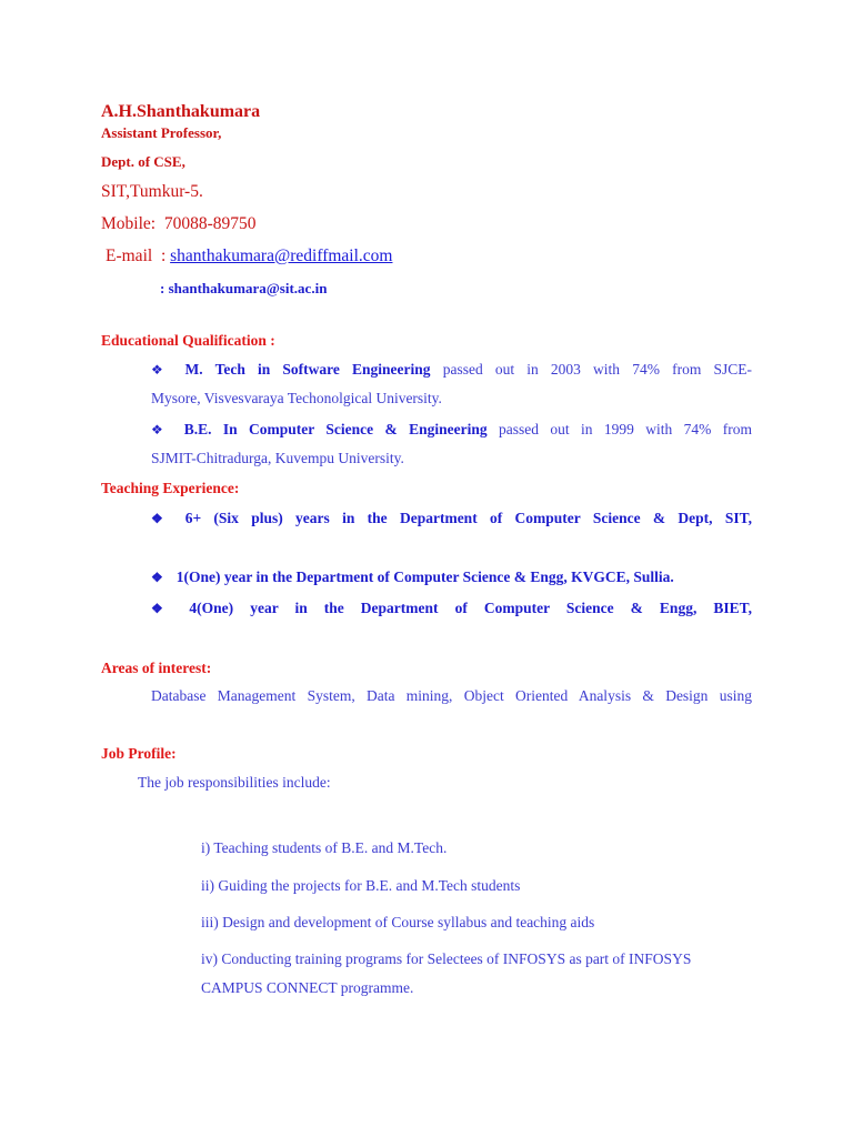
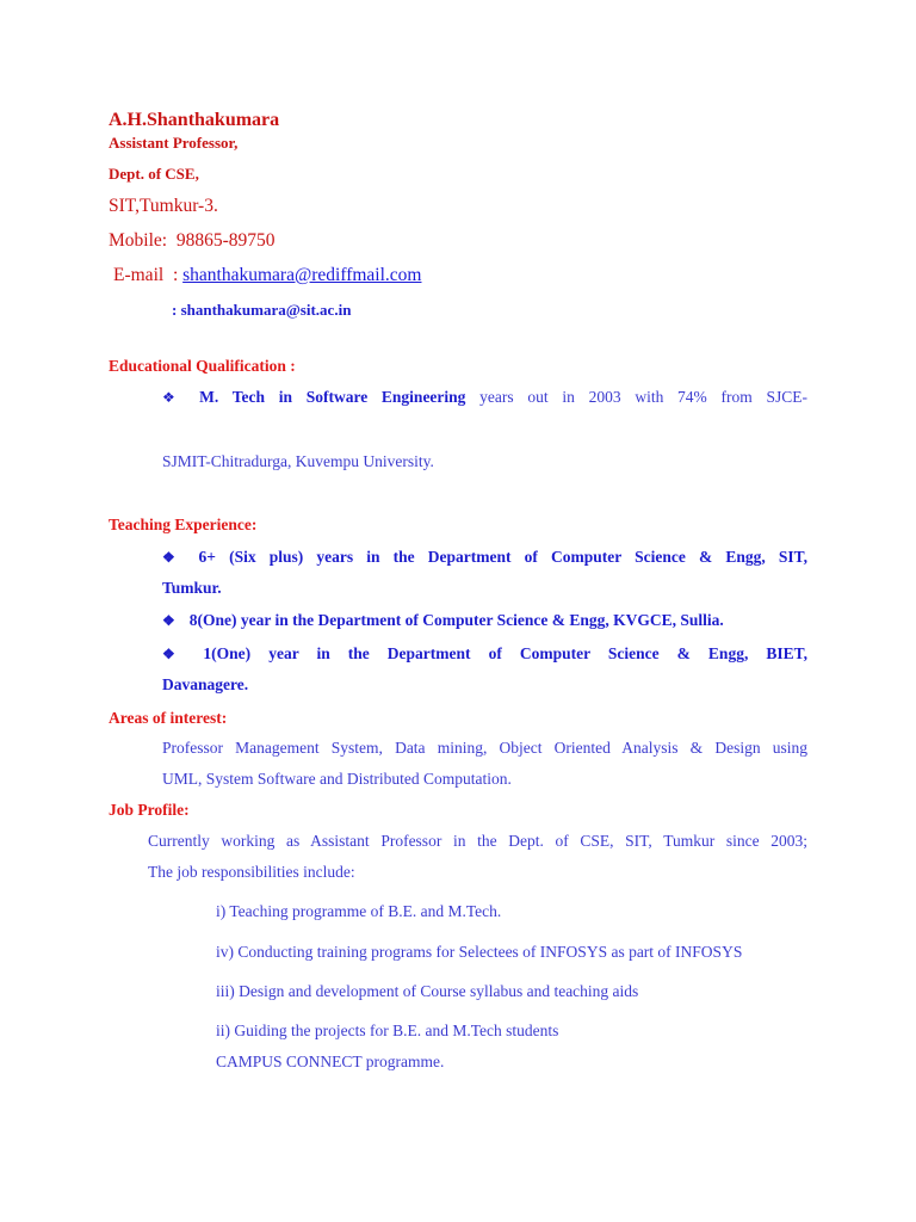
  A.H.Shanthakumara
  Assistant Professor,
  Dept. of CSE,
- SIT,Tumkur-5.
+ SIT,Tumkur-3.
- Mobile: 70088-89750
+ Mobile: 98865-89750
  E-mail : shanthakumara@rediffmail.com
  : shanthakumara@sit.ac.in
  Educational Qualification :
- ❖ M. Tech in Software Engineering passed out in 2003 with 74% from SJCE-
+ ❖ M. Tech in Software Engineering years out in 2003 with 74% from SJCE-
- Mysore, Visvesvaraya Techonolgical University.
- ❖ B.E. In Computer Science & Engineering passed out in 1999 with 74% from
  SJMIT-Chitradurga, Kuvempu University.
  Teaching Experience:
- ❖ 6+ (Six plus) years in the Department of Computer Science & Dept, SIT,
+ ❖ 6+ (Six plus) years in the Department of Computer Science & Engg, SIT,
+ Tumkur.
- ❖ 1(One) year in the Department of Computer Science & Engg, KVGCE, Sullia.
+ ❖ 8(One) year in the Department of Computer Science & Engg, KVGCE, Sullia.
- ❖ 4(One) year in the Department of Computer Science & Engg, BIET,
+ ❖ 1(One) year in the Department of Computer Science & Engg, BIET,
+ Davanagere.
  Areas of interest:
- Database Management System, Data mining, Object Oriented Analysis & Design using
+ Professor Management System, Data mining, Object Oriented Analysis & Design using
+ UML, System Software and Distributed Computation.
  Job Profile:
+ Currently working as Assistant Professor in the Dept. of CSE, SIT, Tumkur since 2003;
  The job responsibilities include:
- i) Teaching students of B.E. and M.Tech.
+ i) Teaching programme of B.E. and M.Tech.
- ii) Guiding the projects for B.E. and M.Tech students
+ iv) Conducting training programs for Selectees of INFOSYS as part of INFOSYS
  iii) Design and development of Course syllabus and teaching aids
- iv) Conducting training programs for Selectees of INFOSYS as part of INFOSYS
+ ii) Guiding the projects for B.E. and M.Tech students
  CAMPUS CONNECT programme.
